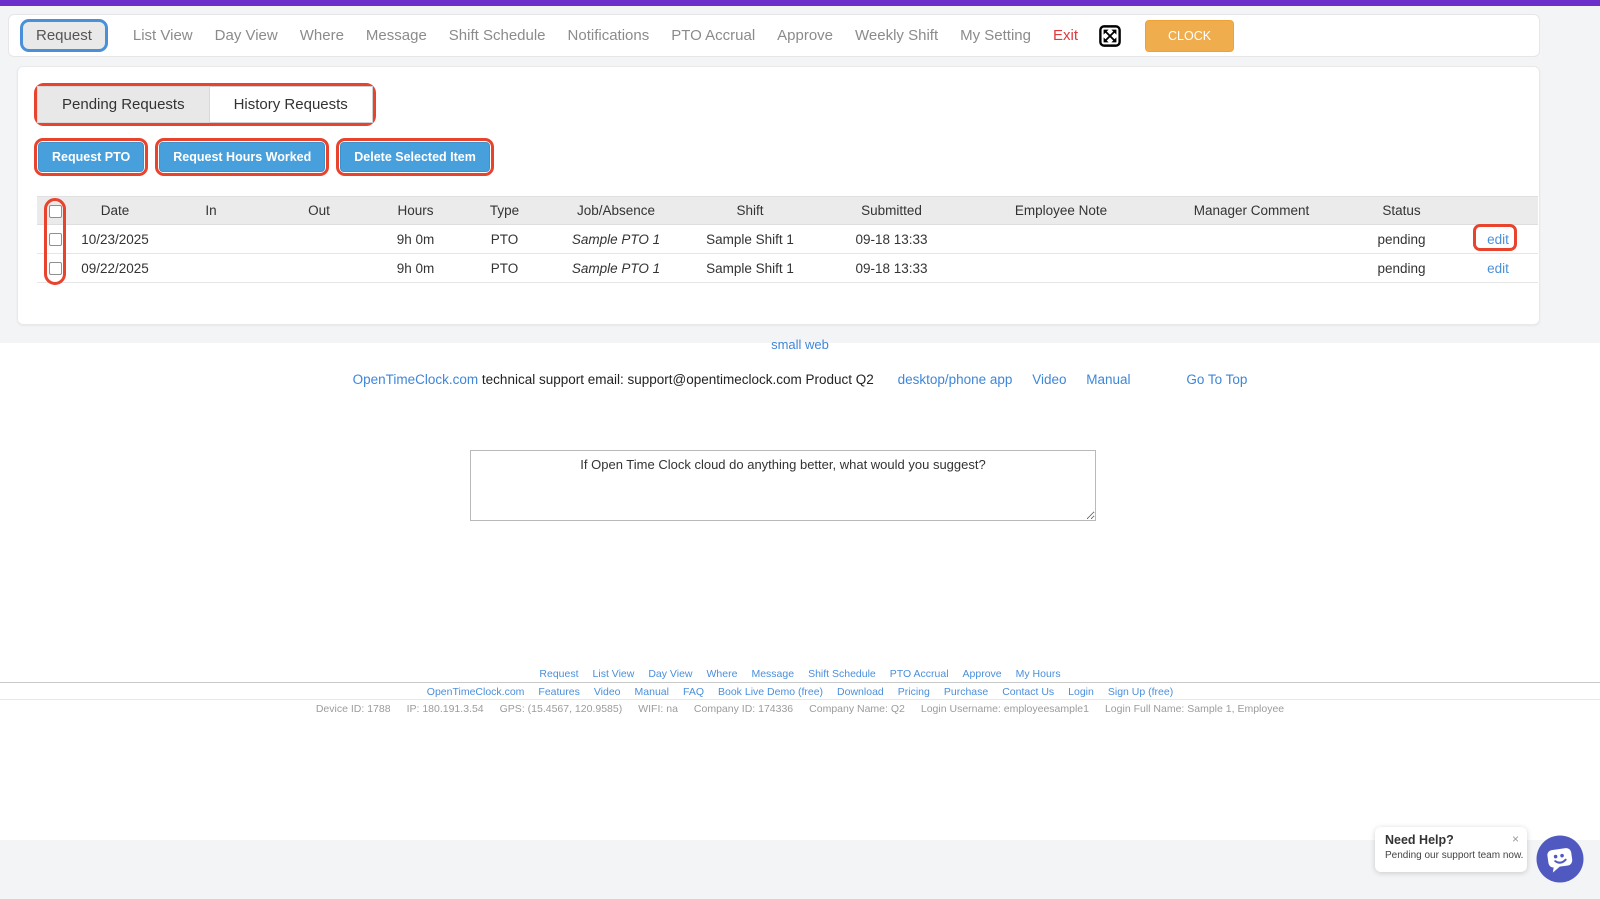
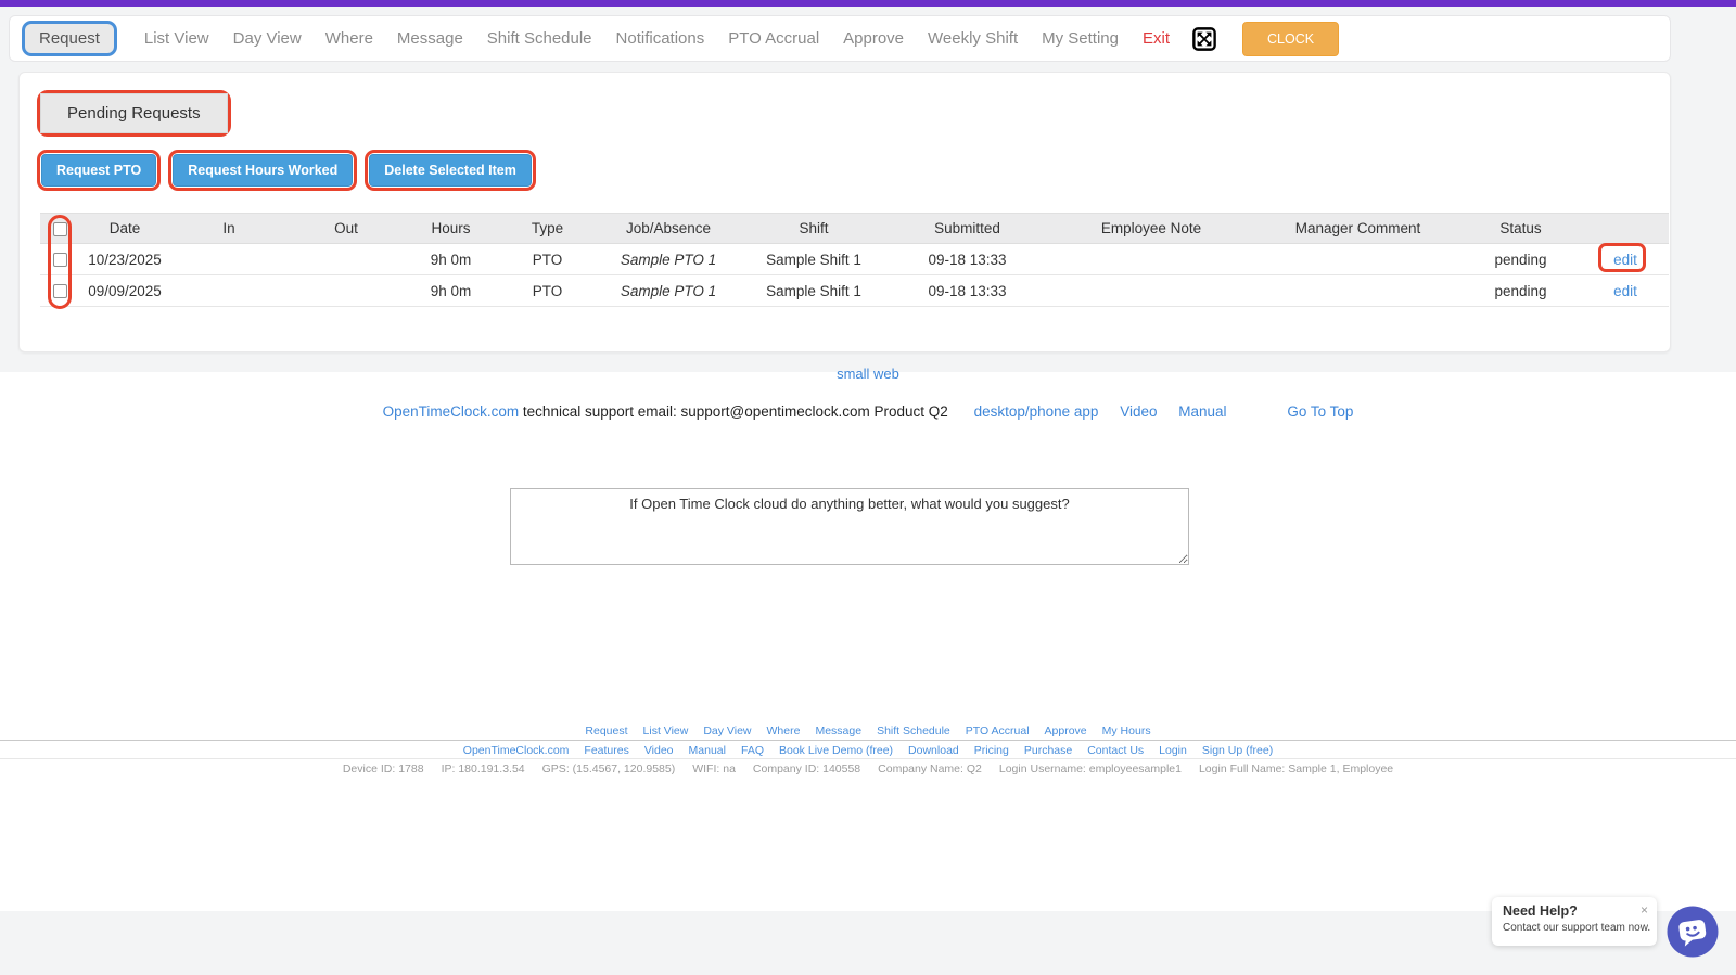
  Request
  List View
  Day View
  Where
  Message
  Shift Schedule
  Notifications
  PTO Accrual
  Approve
  Weekly Shift
  My Setting
  Exit
  CLOCK
  Pending Requests
- History Requests
  Request PTO
  Request Hours Worked
  Delete Selected Item
  	Date	In	Out	Hours	Type	Job/Absence	Shift	Submitted	Employee Note	Manager Comment	Status
  	10/23/2025			9h 0m	PTO	Sample PTO 1	Sample Shift 1	09-18 13:33			pending	edit
- 	09/22/2025			9h 0m	PTO	Sample PTO 1	Sample Shift 1	09-18 13:33			pending	edit
+ 	09/09/2025			9h 0m	PTO	Sample PTO 1	Sample Shift 1	09-18 13:33			pending	edit
  small web
  OpenTimeClock.com technical support email: support@opentimeclock.com Product Q2 desktop/phone app Video Manual Go To Top
  If Open Time Clock cloud do anything better, what would you suggest?
  Request List View Day View Where Message Shift Schedule PTO Accrual Approve My Hours
  OpenTimeClock.com Features Video Manual FAQ Book Live Demo (free) Download Pricing Purchase Contact Us Login Sign Up (free)
- Device ID: 1788 IP: 180.191.3.54 GPS: (15.4567, 120.9585) WIFI: na Company ID: 174336 Company Name: Q2 Login Username: employeesample1 Login Full Name: Sample 1, Employee
+ Device ID: 1788 IP: 180.191.3.54 GPS: (15.4567, 120.9585) WIFI: na Company ID: 140558 Company Name: Q2 Login Username: employeesample1 Login Full Name: Sample 1, Employee
  Need Help?
- Pending our support team now.
+ Contact our support team now.
  ×
